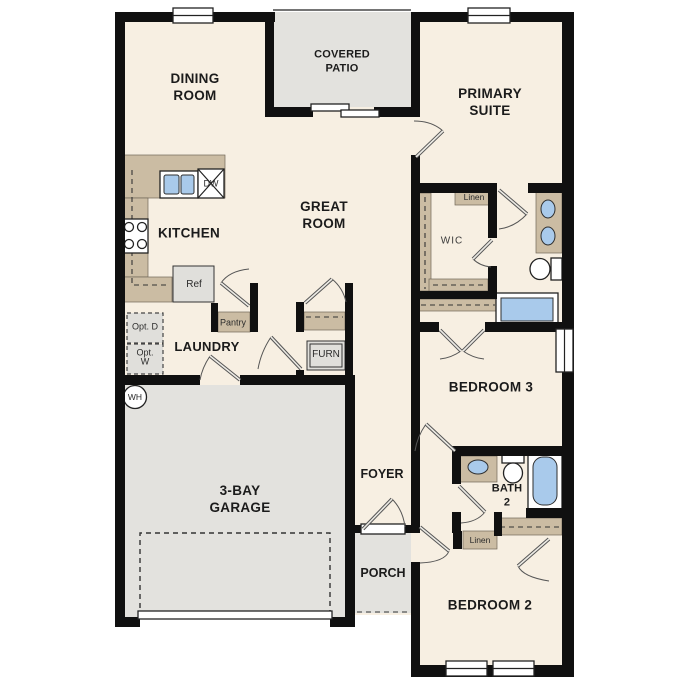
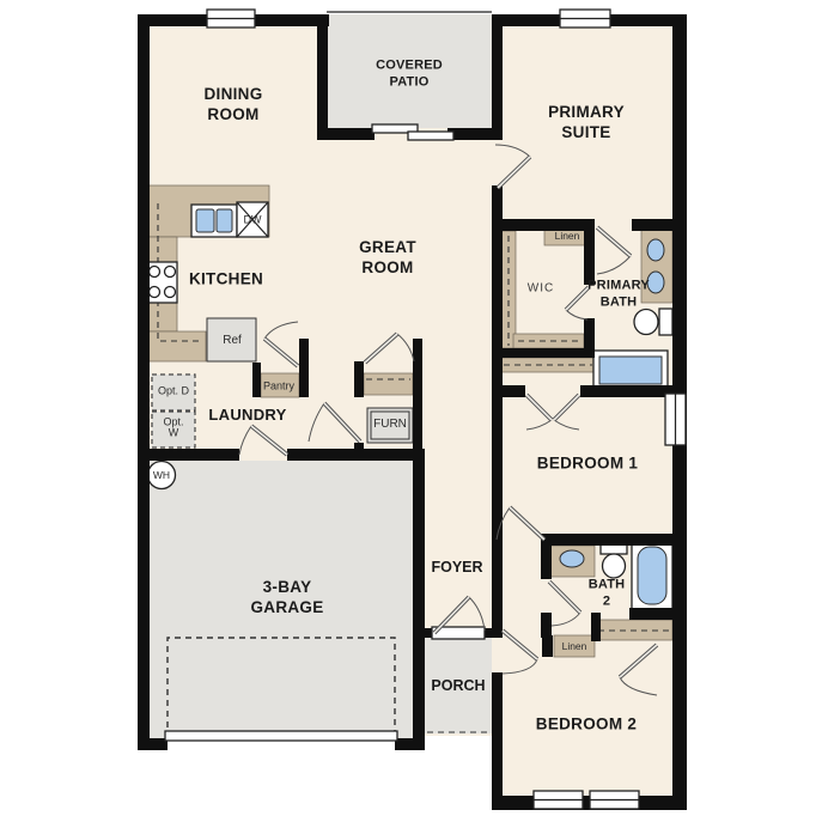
  DINING ROOM
  COVERED PATIO
  PRIMARY SUITE
  GREAT ROOM
  KITCHEN
  LAUNDRY
  WIC
+ PRIMARY BATH
- BEDROOM 3
+ BEDROOM 1
  FOYER
  BATH 2
  3-BAY GARAGE
  PORCH
  BEDROOM 2
  Pantry
  FURN
  Ref
  DW
  Linen
  Linen
  Opt. D
  Opt. W
  WH
